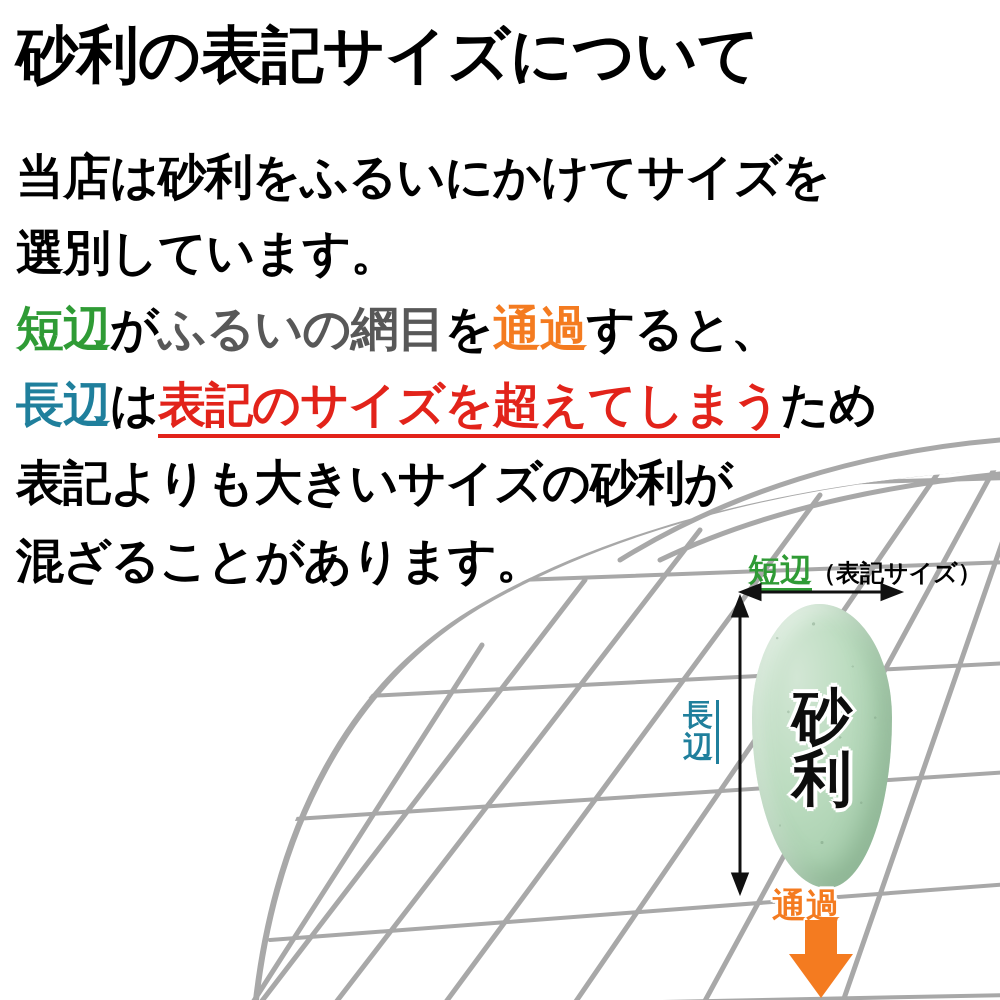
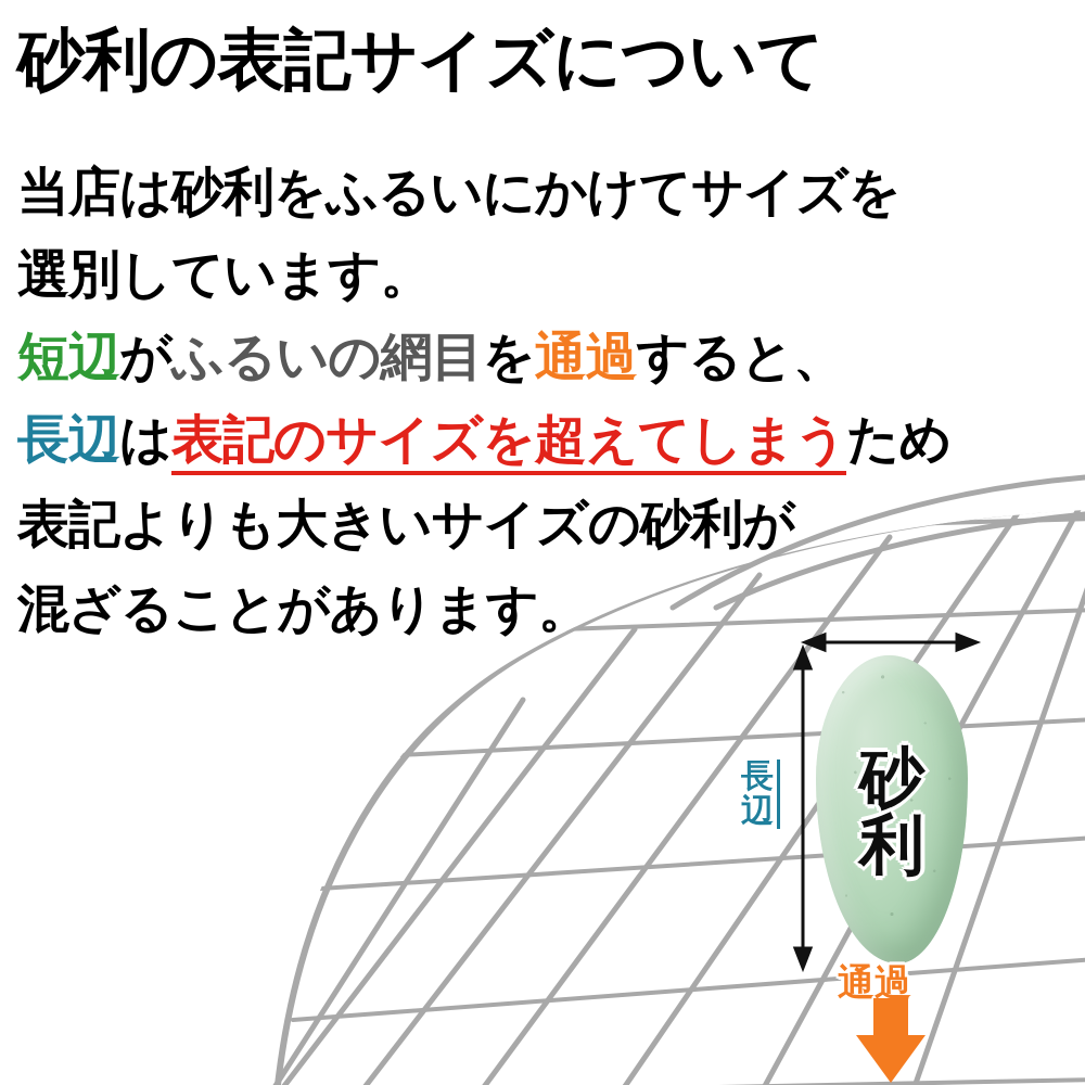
  砂
  利
- 短辺（表記サイズ）
  長
  辺
  通過
  砂利の表記サイズについて
  当店は砂利をふるいにかけてサイズを
  選別しています。
  短辺がふるいの網目を通過すると、
  長辺は表記のサイズを超えてしまうため
  表記よりも大きいサイズの砂利が
  混ざることがあります。
